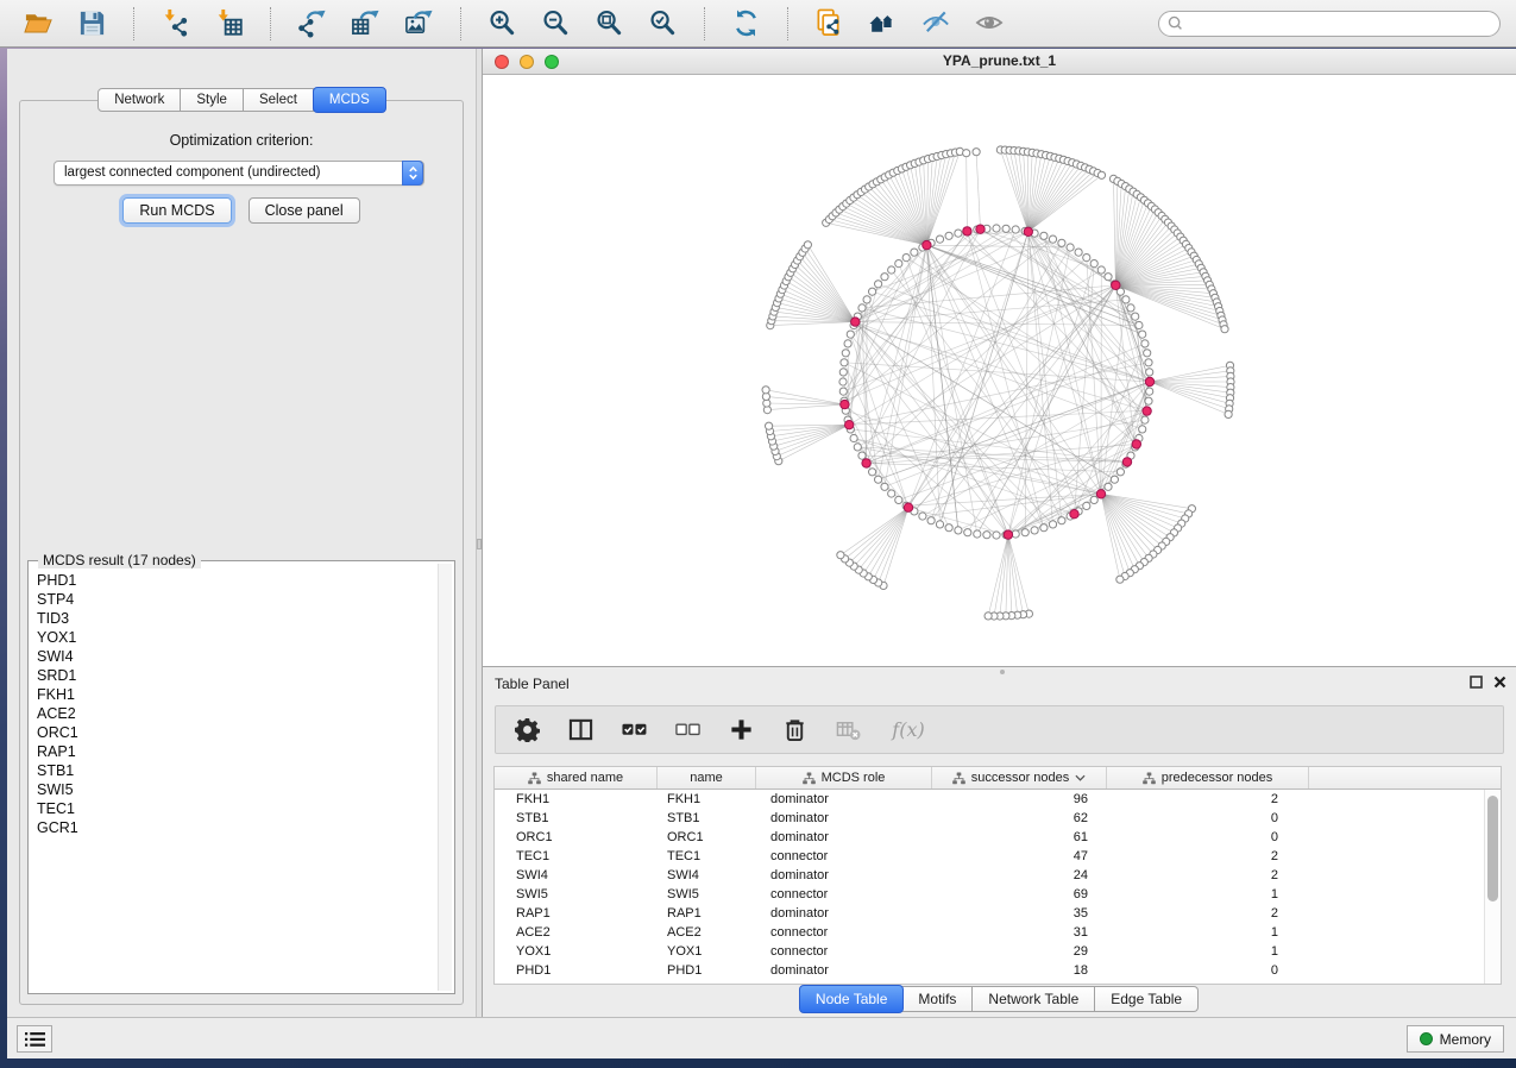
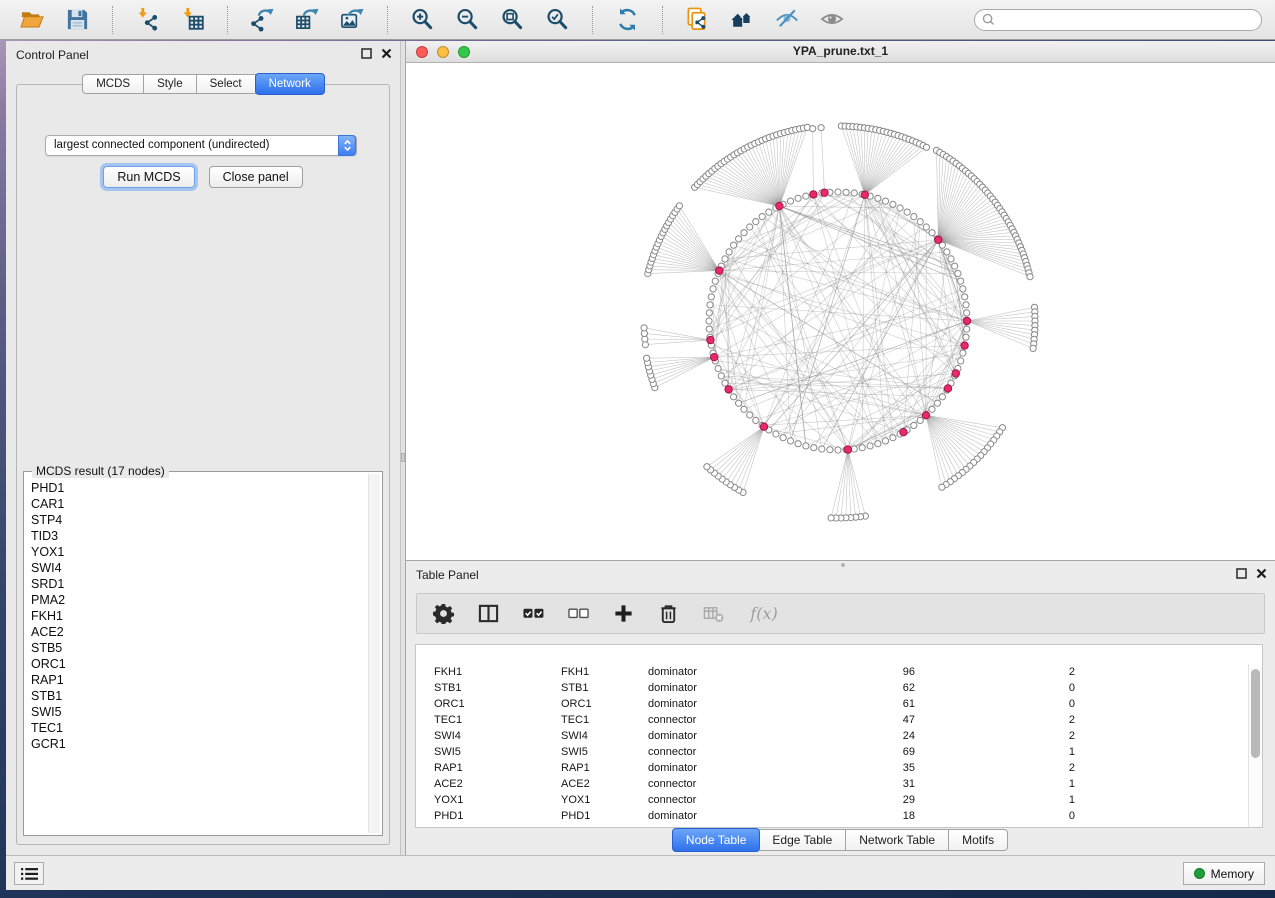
+ Control Panel
- Network
+ MCDS
  Style
  Select
- MCDS
+ Network
- Optimization criterion:
  largest connected component (undirected)
  Run MCDS
  Close panel
  MCDS result (17 nodes)
  PHD1
+ CAR1
  STP4
  TID3
  YOX1
  SWI4
  SRD1
+ PMA2
  FKH1
  ACE2
+ STB5
  ORC1
  RAP1
  STB1
  SWI5
  TEC1
  GCR1
  YPA_prune.txt_1
  Table Panel
  f(x)
- shared name
- name
- MCDS role
- successor nodes
- predecessor nodes
  FKH1
  FKH1
  dominator
  96
  2
  STB1
  STB1
  dominator
  62
  0
  ORC1
  ORC1
  dominator
  61
  0
  TEC1
  TEC1
  connector
  47
  2
  SWI4
  SWI4
  dominator
  24
  2
  SWI5
  SWI5
  connector
  69
  1
  RAP1
  RAP1
  dominator
  35
  2
  ACE2
  ACE2
  connector
  31
  1
  YOX1
  YOX1
  connector
  29
  1
  PHD1
  PHD1
  dominator
  18
  0
  Node Table
- Motifs
+ Edge Table
  Network Table
- Edge Table
+ Motifs
  Memory
